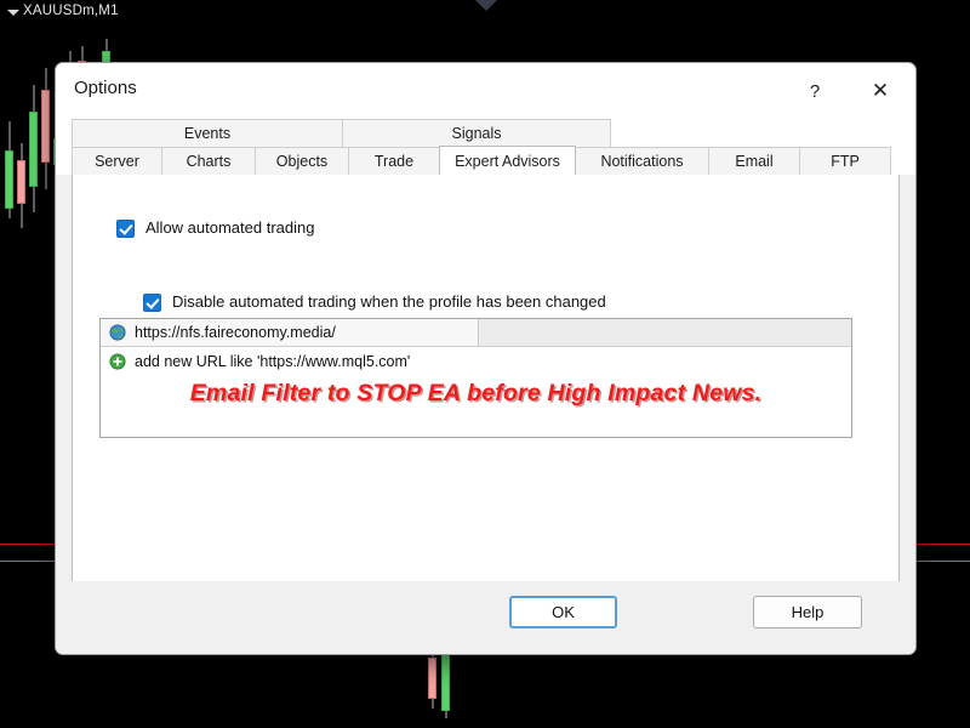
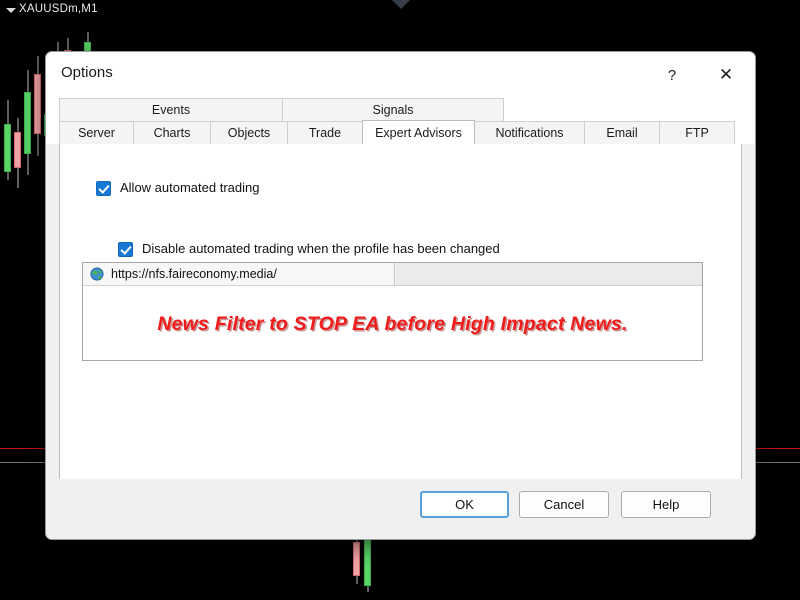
  XAUUSDm,M1
  Options
  ?
  ✕
  Events
  Signals
  Server
  Charts
  Objects
  Trade
  Expert Advisors
  Notifications
  Email
  FTP
  Allow automated trading
  Disable automated trading when the profile has been changed
  https://nfs.faireconomy.media/
- add new URL like 'https://www.mql5.com'
- Email Filter to STOP EA before High Impact News.
+ News Filter to STOP EA before High Impact News.
  OK
+ Cancel
  Help
